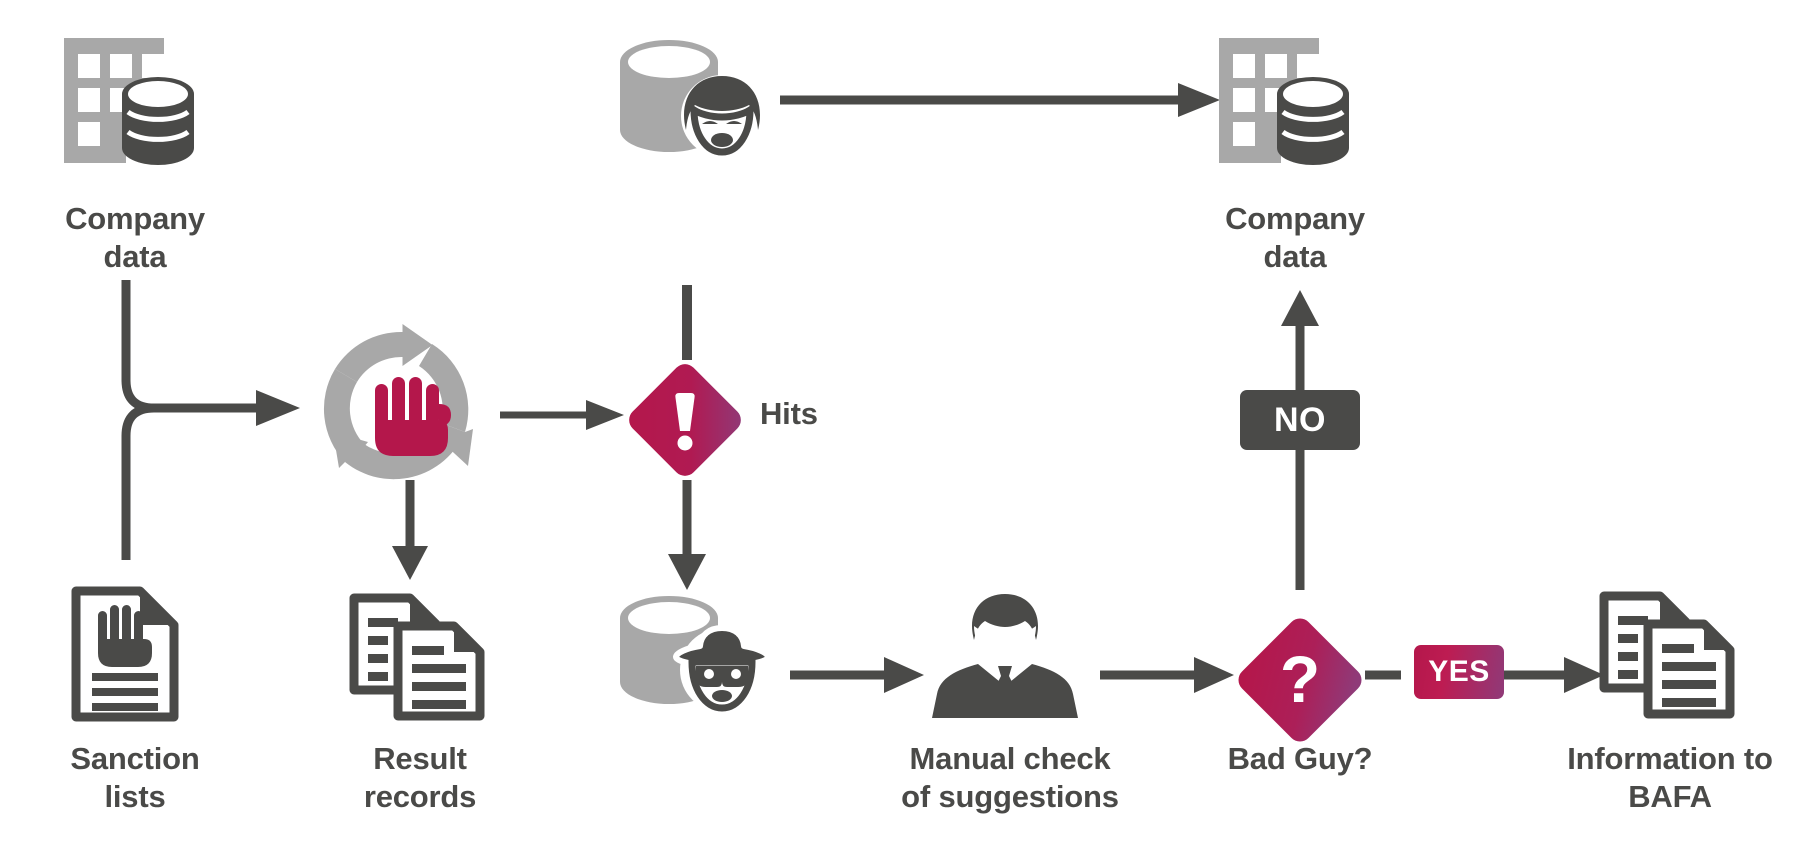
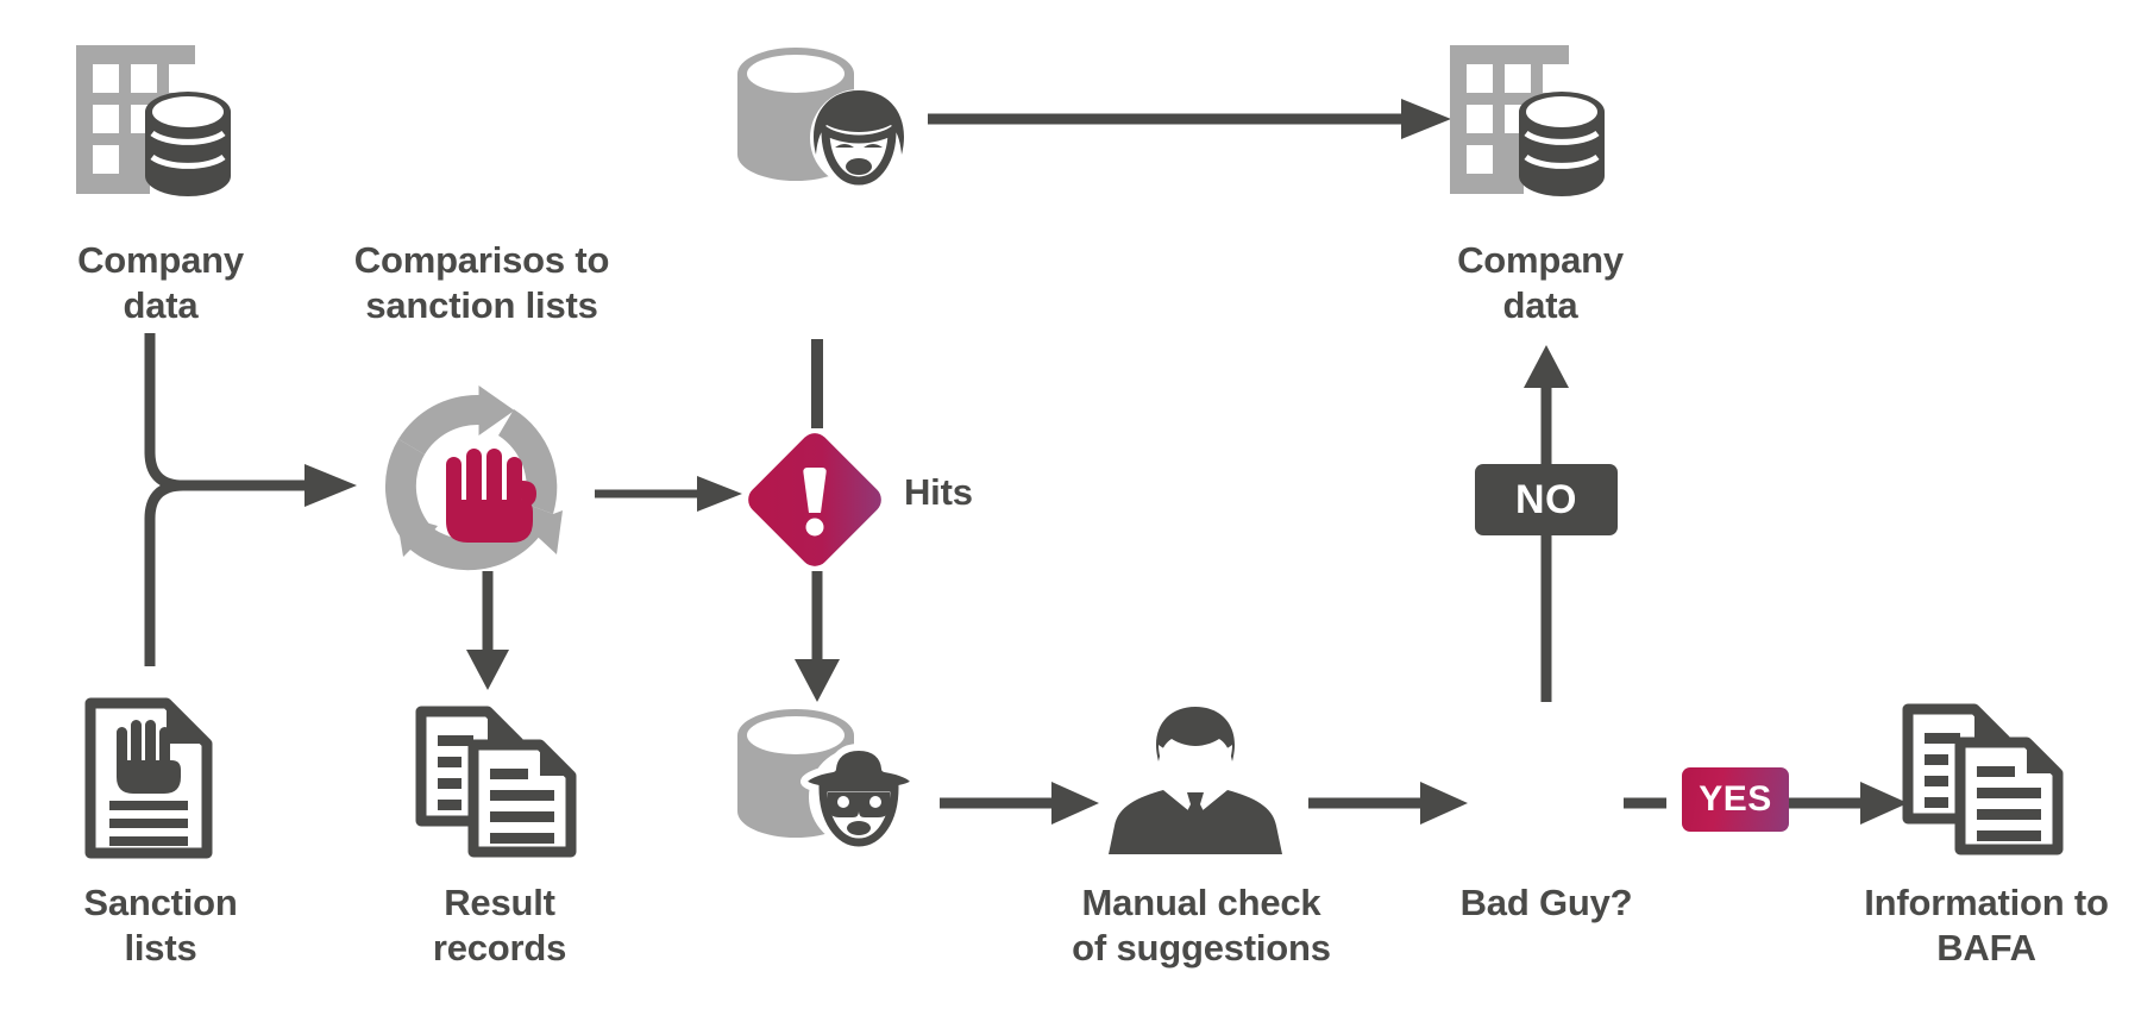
  Company
  data
  Sanction
  lists
+ Comparisos to
+ sanction lists
  Result
  records
  Hits
  Manual check
  of suggestions
- ?
  Bad Guy?
  Company
  data
  Information to
  BAFA
  NO
  YES
